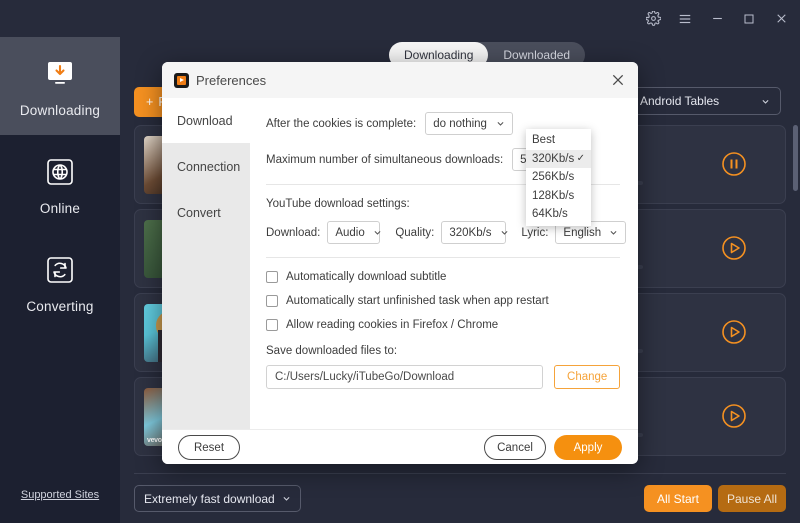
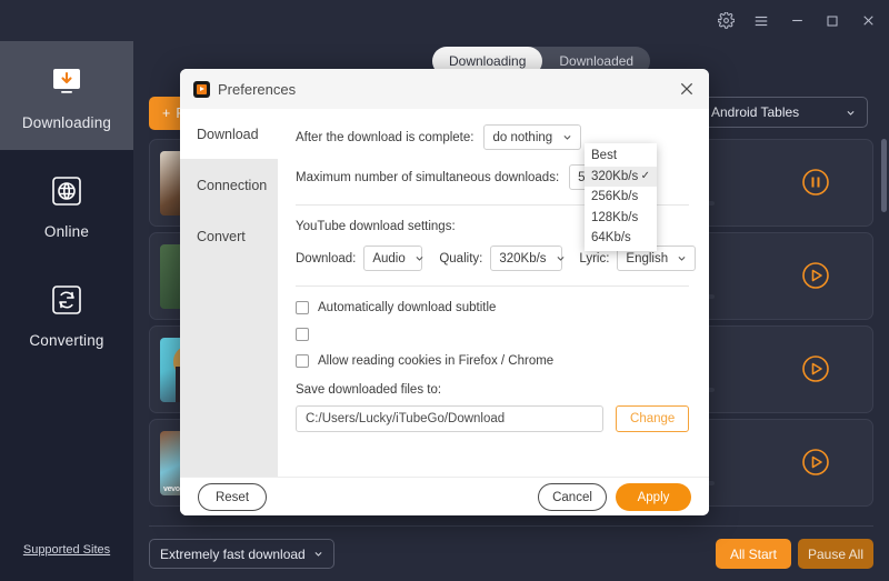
  Downloading
  Online
  Converting
  Supported Sites
  Downloading
  Downloaded
  +
  Android Tables
  Extremely fast download
  All Start
  Pause All
  Preferences
  Download
  Connection
  Convert
- After the cookies is complete:
+ After the download is complete:
  do nothing
  Maximum number of simultaneous downloads:
  5
  YouTube download settings:
  Download:
  Audio
  Quality:
  320Kb/s
  Lyric:
  English
  Automatically download subtitle
- Automatically start unfinished task when app restart
  Allow reading cookies in Firefox / Chrome
  Save downloaded files to:
  C:/Users/Lucky/iTubeGo/Download
  Change
  Best
  320Kb/s
  ✓
  256Kb/s
  128Kb/s
  64Kb/s
  Reset
  Cancel
  Apply
